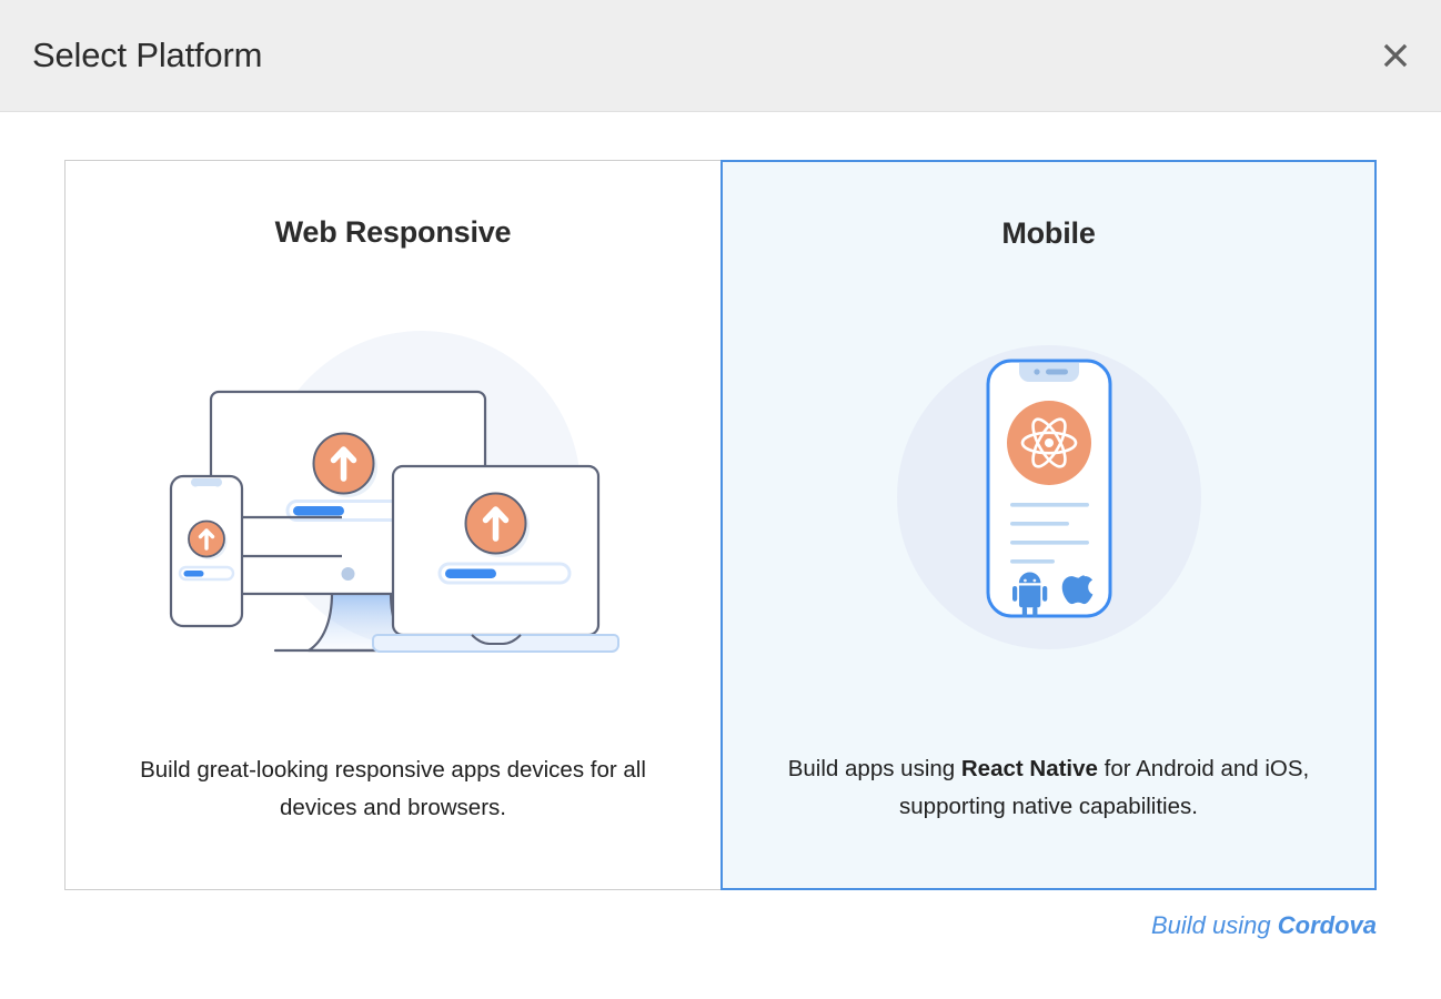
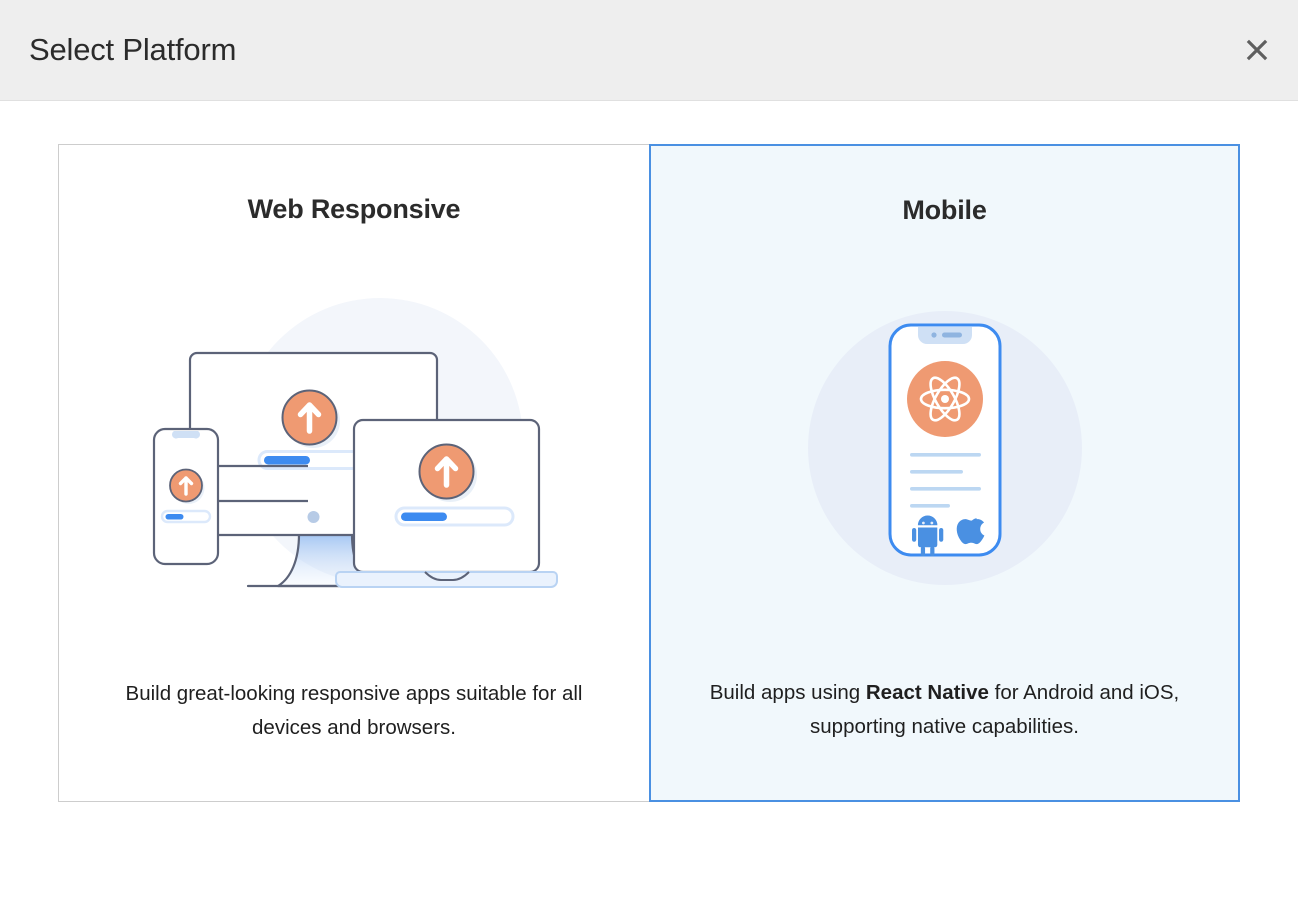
  Select Platform
  Web Responsive
- Build great-looking responsive apps devices for all devices and browsers.
+ Build great-looking responsive apps suitable for all devices and browsers.
  Mobile
  Build apps using React Native for Android and iOS, supporting native capabilities.
- Build using Cordova
